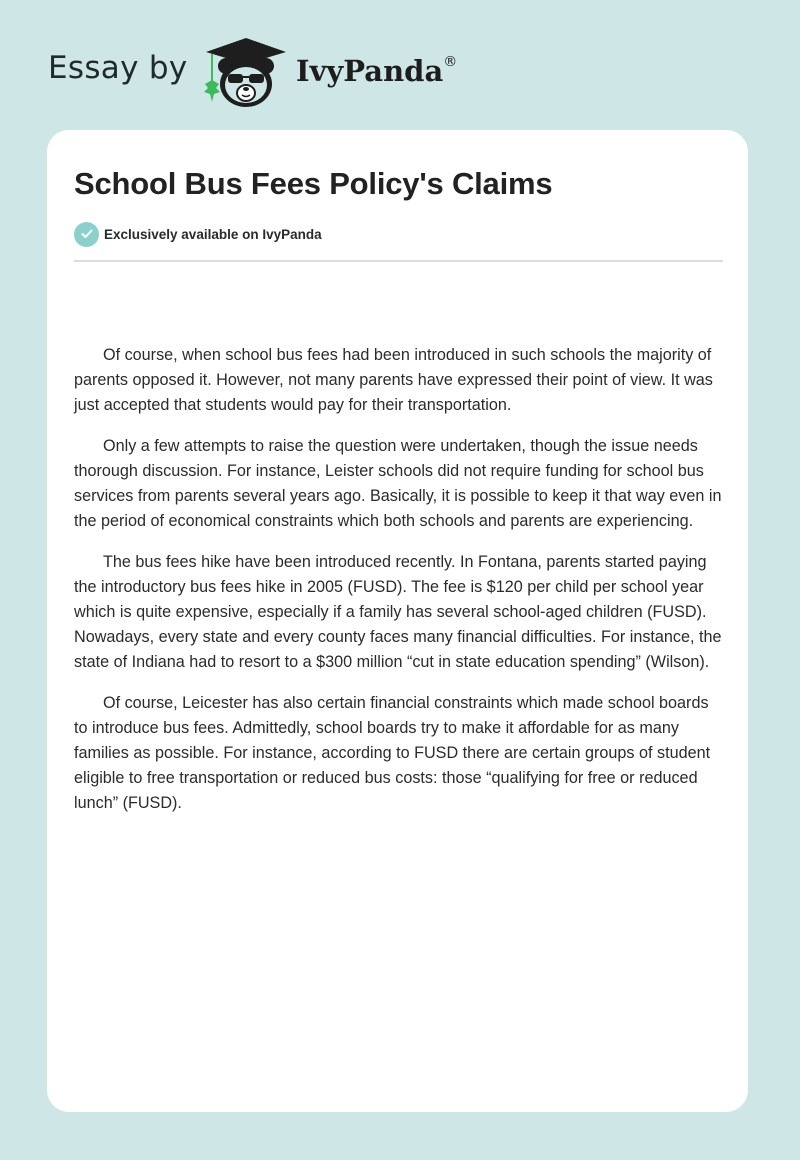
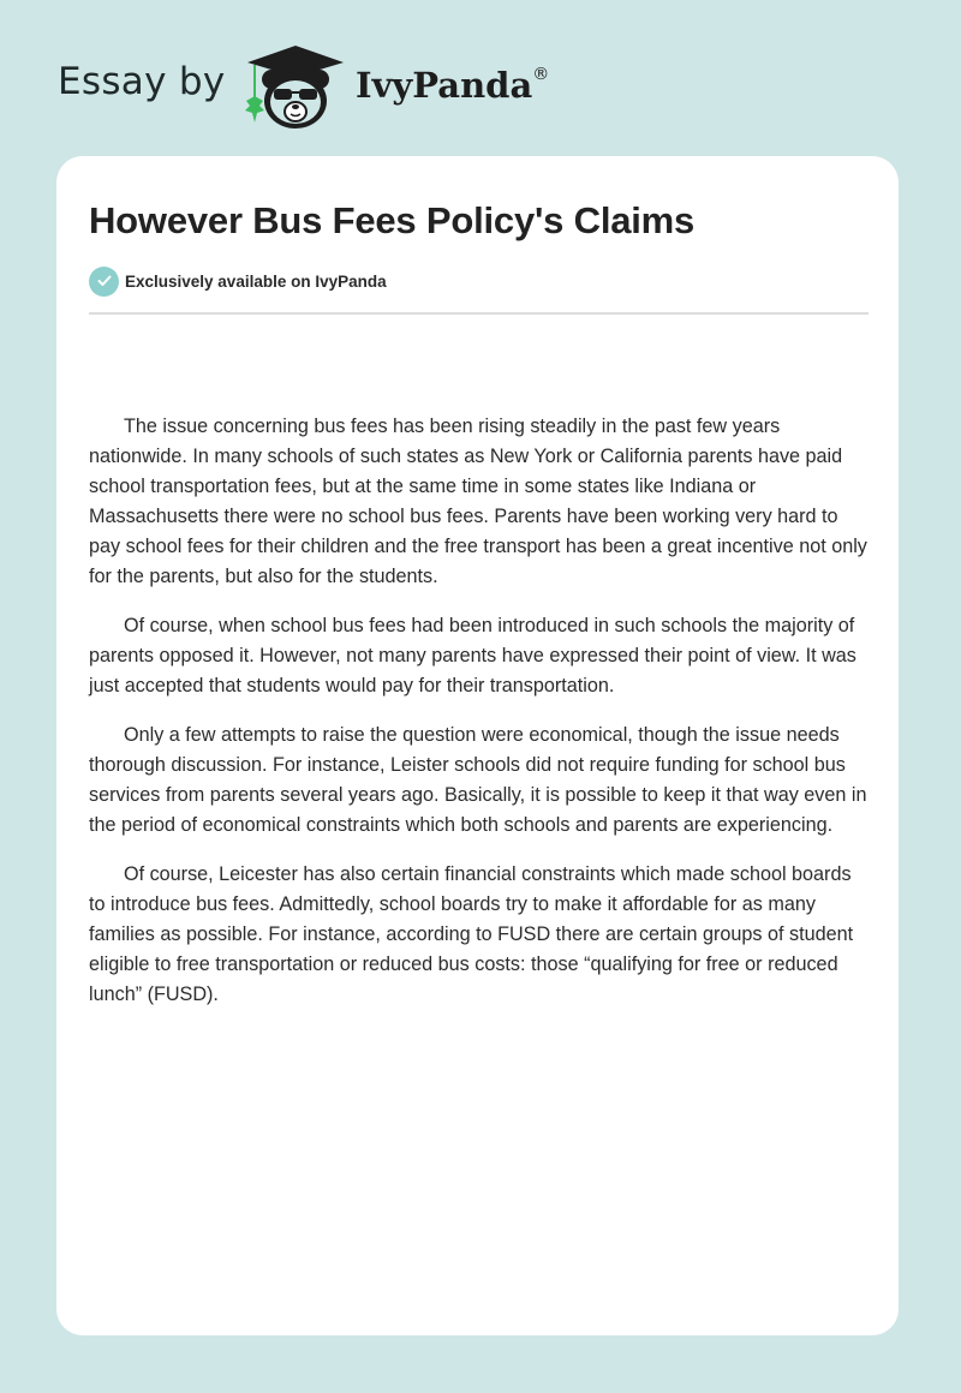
  Essay by
  IvyPanda®
- School Bus Fees Policy's Claims
+ However Bus Fees Policy's Claims
  Exclusively available on IvyPanda
+ The issue concerning bus fees has been rising steadily in the past few years nationwide. In many schools of such states as New York or California parents have paid school transportation fees, but at the same time in some states like Indiana or Massachusetts there were no school bus fees. Parents have been working very hard to pay school fees for their children and the free transport has been a great incentive not only for the parents, but also for the students.
  Of course, when school bus fees had been introduced in such schools the majority of parents opposed it. However, not many parents have expressed their point of view. It was just accepted that students would pay for their transportation.
- Only a few attempts to raise the question were undertaken, though the issue needs thorough discussion. For instance, Leister schools did not require funding for school bus services from parents several years ago. Basically, it is possible to keep it that way even in the period of economical constraints which both schools and parents are experiencing.
+ Only a few attempts to raise the question were economical, though the issue needs thorough discussion. For instance, Leister schools did not require funding for school bus services from parents several years ago. Basically, it is possible to keep it that way even in the period of economical constraints which both schools and parents are experiencing.
- The bus fees hike have been introduced recently. In Fontana, parents started paying the introductory bus fees hike in 2005 (FUSD). The fee is $120 per child per school year which is quite expensive, especially if a family has several school-aged children (FUSD). Nowadays, every state and every county faces many financial difficulties. For instance, the state of Indiana had to resort to a $300 million “cut in state education spending” (Wilson).
  Of course, Leicester has also certain financial constraints which made school boards to introduce bus fees. Admittedly, school boards try to make it affordable for as many families as possible. For instance, according to FUSD there are certain groups of student eligible to free transportation or reduced bus costs: those “qualifying for free or reduced lunch” (FUSD).
